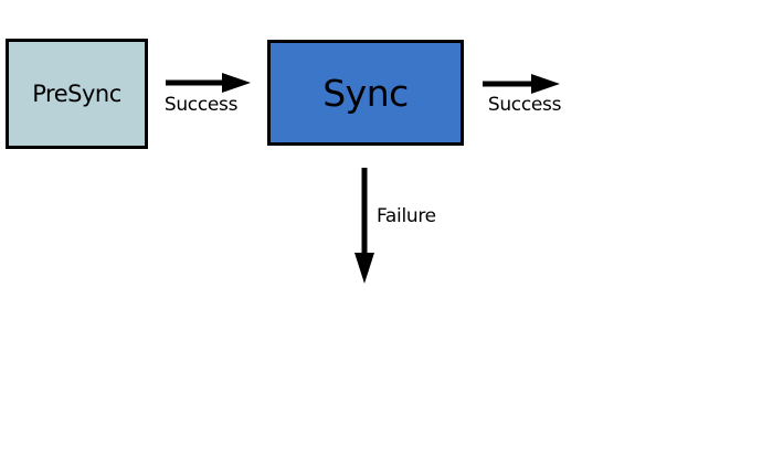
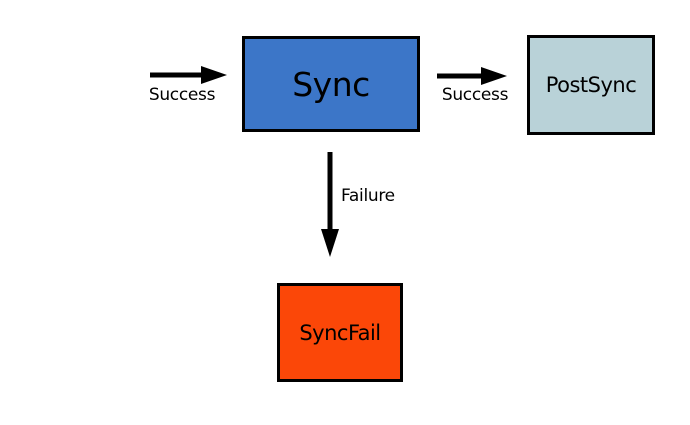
- PreSync
  Success
  Sync
  Success
+ PostSync
  Failure
+ SyncFail
